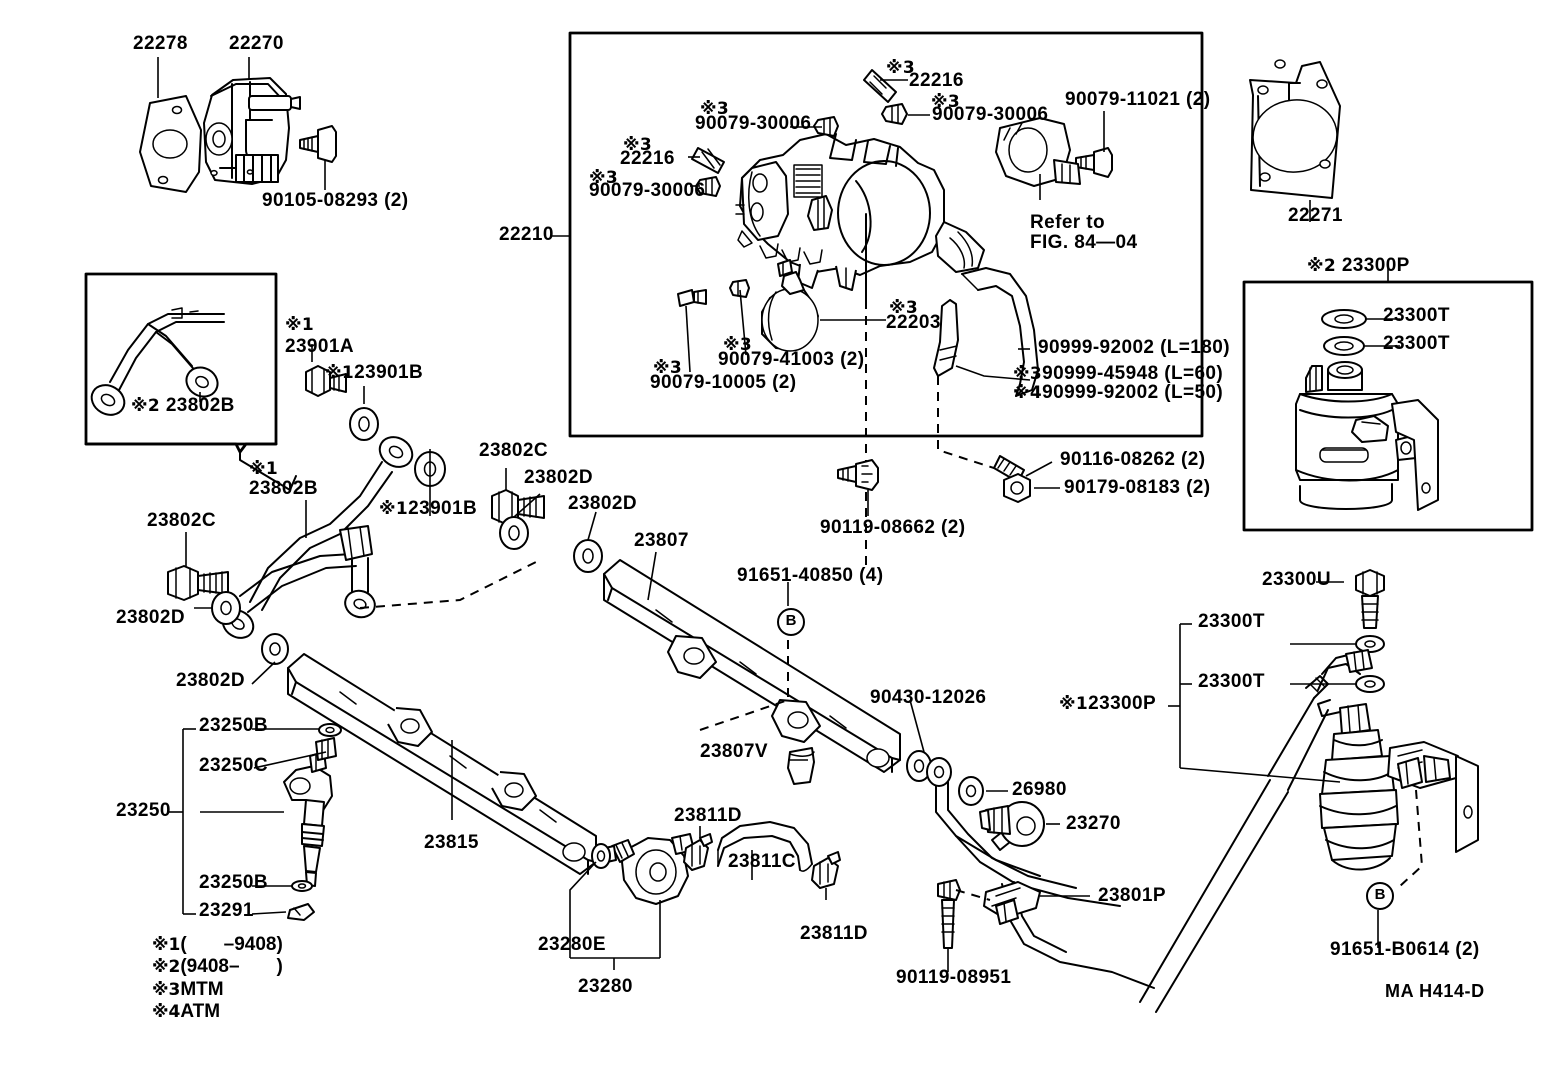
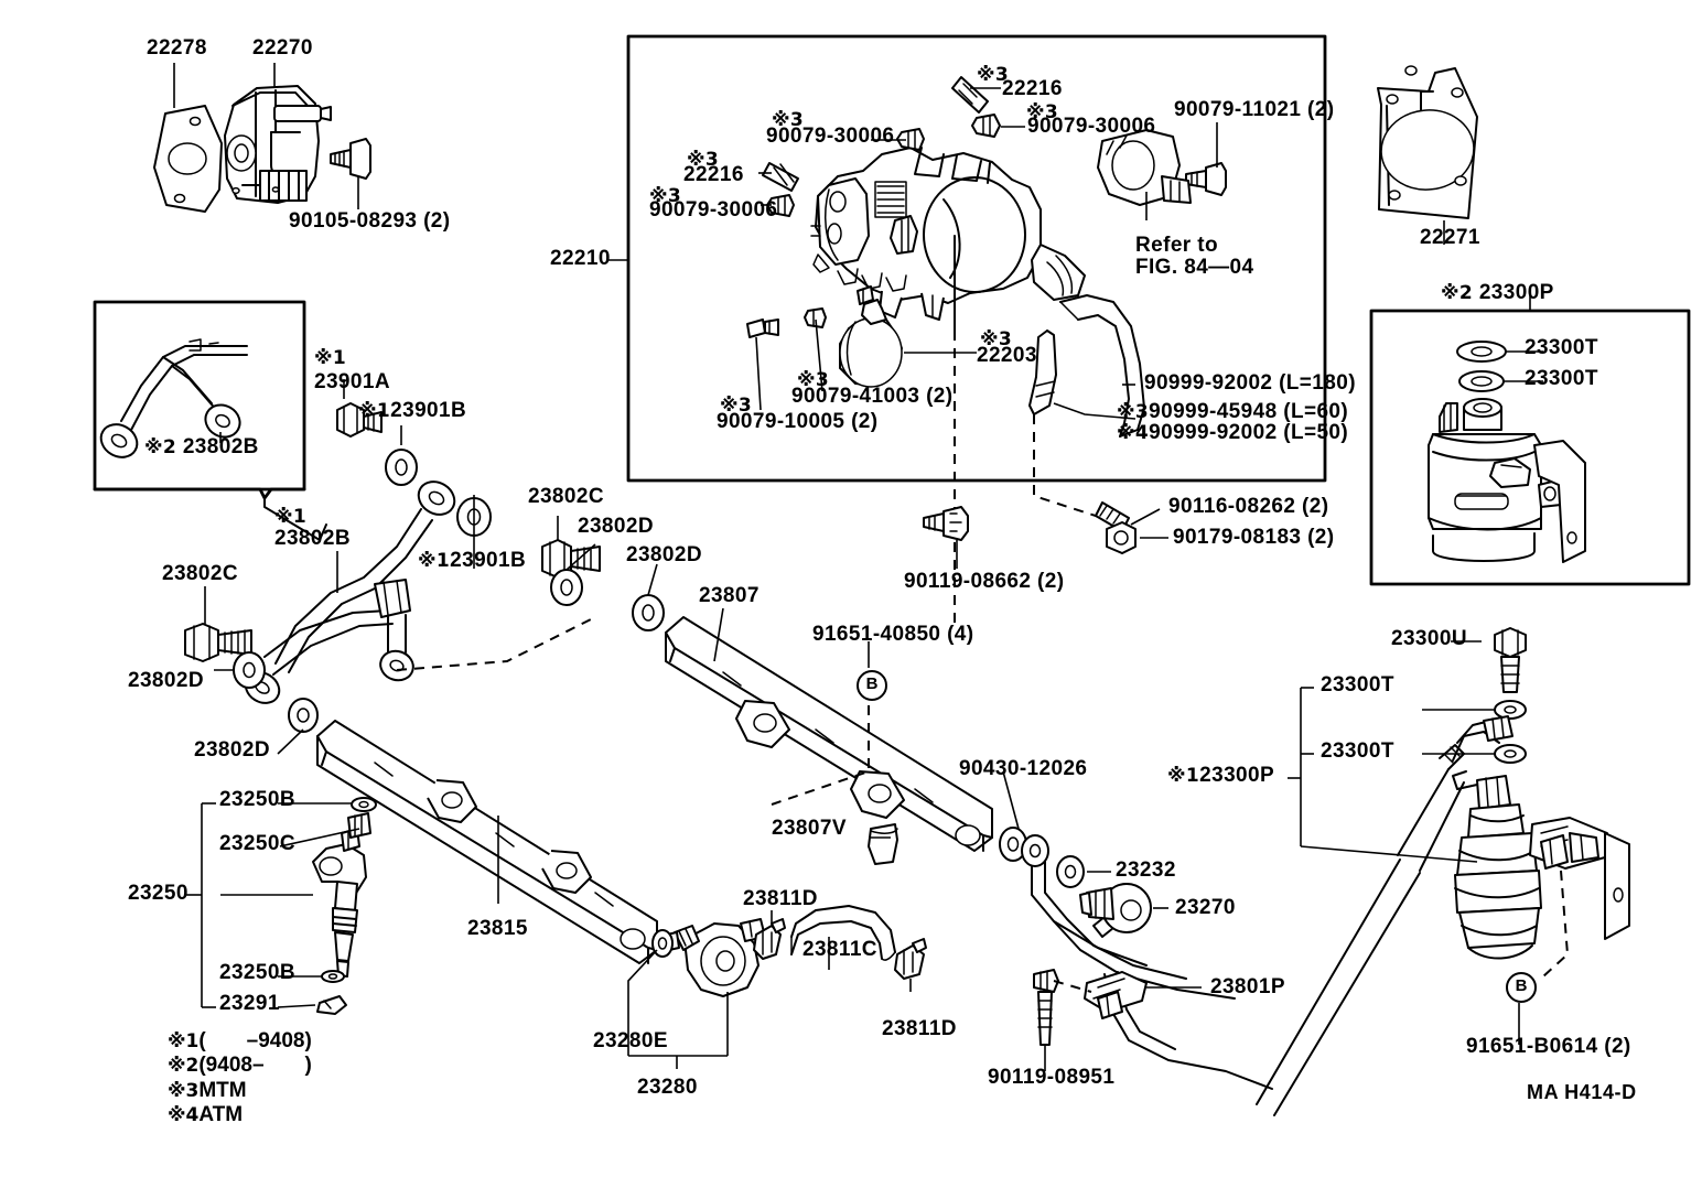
  22278
  22270
  90105-08293 (2)
  22210
  ※3
  22216
  ※3
  90079-30006
  ※3
  90079-30006
  ※3
  22216
  ※3
  90079-30006
  90079-11021 (2)
  Refer to
  FIG. 84—04
  ※3
  22203
  ※3
  90079-41003 (2)
  ※3
  90079-10005 (2)
  90999-92002 (L=180)
  ※390999-45948 (L=60)
  ※490999-92002 (L=50)
  22271
  ※2 23300P
  23300T
  23300T
  ※1
  23901A
  ※123901B
  ※2 23802B
  ※1
  23802B
  ※123901B
  23802C
  23802D
  23802D
  23802C
  23802D
  23802D
  23807
  91651-40850 (4)
  B
  23807V
  90430-12026
  90119-08662 (2)
  90116-08262 (2)
  90179-08183 (2)
  23250B
  23250C
  23250
  23250B
  23291
  23815
  23280E
  23280
  23811D
  23811C
  23811D
- 26980
+ 23232
  23270
  23801P
  90119-08951
  23300U
  23300T
  23300T
  ※123300P
  B
  91651-B0614 (2)
  ※1( –9408)
  ※2(9408– )
  ※3MTM
  ※4ATM
  MA H414-D
